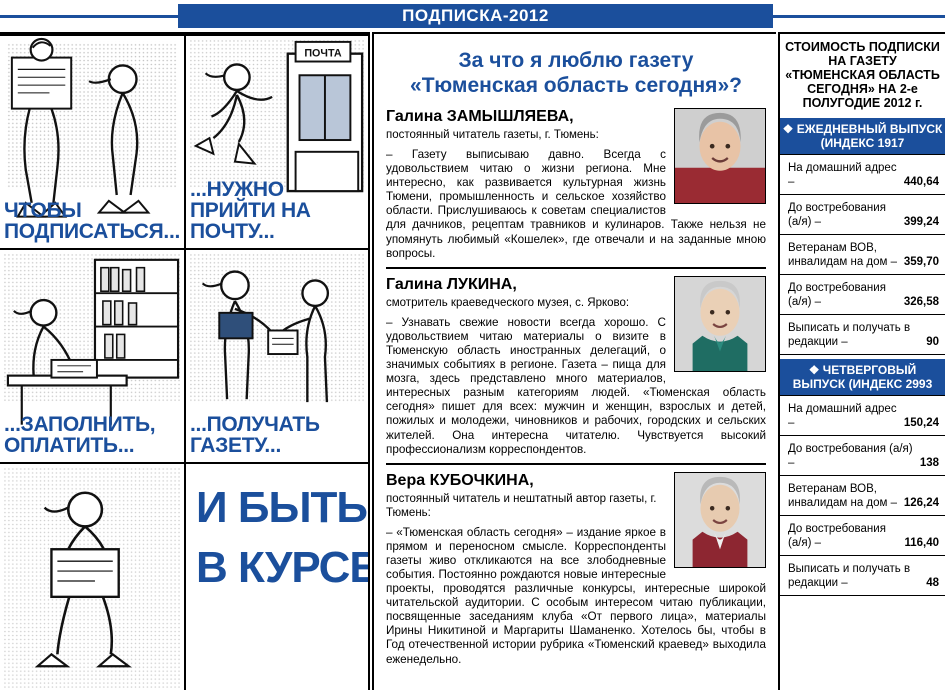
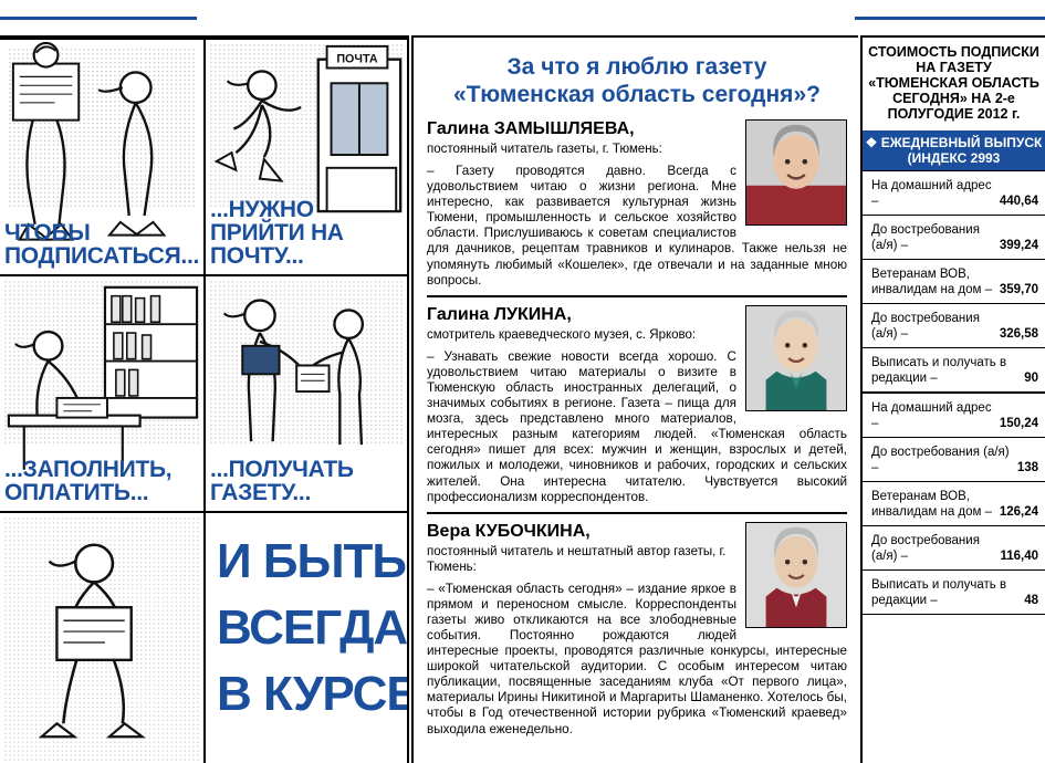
- ПОДПИСКА-2012
  ЧТОБЫ ПОДПИСАТЬСЯ...
  ПОЧТА
  ...НУЖНО ПРИЙТИ НА ПОЧТУ...
  ...ЗАПОЛНИТЬ, ОПЛАТИТЬ...
  ...ПОЛУЧАТЬ ГАЗЕТУ...
  И БЫТЬ
+ ВСЕГДА
  В КУРСЕ
  За что я люблю газету
  «Тюменская область сегодня»?
  Галина ЗАМЫШЛЯЕВА,
  постоянный читатель газеты, г. Тюмень:
- – Газету выписываю давно. Всегда с удовольствием читаю о жизни региона. Мне интересно, как развивается культурная жизнь Тюмени, промышленность и сельское хозяйство области. Прислушиваюсь к советам специалистов для дачников, рецептам травников и кулинаров. Также нельзя не упомянуть любимый «Кошелек», где отвечали и на заданные мною вопросы.
+ – Газету проводятся давно. Всегда с удовольствием читаю о жизни региона. Мне интересно, как развивается культурная жизнь Тюмени, промышленность и сельское хозяйство области. Прислушиваюсь к советам специалистов для дачников, рецептам травников и кулинаров. Также нельзя не упомянуть любимый «Кошелек», где отвечали и на заданные мною вопросы.
  Галина ЛУКИНА,
  смотритель краеведческого музея, с. Ярково:
  – Узнавать свежие новости всегда хорошо. С удовольствием читаю материалы о визите в Тюменскую область иностранных делегаций, о значимых событиях в регионе. Газета – пища для мозга, здесь представлено много материалов, интересных разным категориям людей. «Тюменская область сегодня» пишет для всех: мужчин и женщин, взрослых и детей, пожилых и молодежи, чиновников и рабочих, городских и сельских жителей. Она интересна читателю. Чувствуется высокий профессионализм корреспондентов.
  Вера КУБОЧКИНА,
  постоянный читатель и нештатный автор газеты, г. Тюмень:
- – «Тюменская область сегодня» – издание яркое в прямом и переносном смысле. Корреспонденты газеты живо откликаются на все злободневные события. Постоянно рождаются новые интересные проекты, проводятся различные конкурсы, интересные широкой читательской аудитории. С особым интересом читаю публикации, посвященные заседаниям клуба «От первого лица», материалы Ирины Никитиной и Маргариты Шаманенко. Хотелось бы, чтобы в Год отечественной истории рубрика «Тюменский краевед» выходила еженедельно.
+ – «Тюменская область сегодня» – издание яркое в прямом и переносном смысле. Корреспонденты газеты живо откликаются на все злободневные события. Постоянно рождаются людей интересные проекты, проводятся различные конкурсы, интересные широкой читательской аудитории. С особым интересом читаю публикации, посвященные заседаниям клуба «От первого лица», материалы Ирины Никитиной и Маргариты Шаманенко. Хотелось бы, чтобы в Год отечественной истории рубрика «Тюменский краевед» выходила еженедельно.
  СТОИМОСТЬ ПОДПИСКИ НА ГАЗЕТУ «ТЮМЕНСКАЯ ОБЛАСТЬ СЕГОДНЯ» НА 2-е ПОЛУГОДИЕ 2012 г.
- ❖ ЕЖЕДНЕВНЫЙ ВЫПУСК (ИНДЕКС 1917
+ ❖ ЕЖЕДНЕВНЫЙ ВЫПУСК (ИНДЕКС 2993
  На домашний адрес –
  440,64
  До востребования (а/я) –
  399,24
  Ветеранам ВОВ, инвалидам на дом –
  359,70
  До востребования (а/я) –
  326,58
  Выписать и получать в редакции –
  90
- ❖ ЧЕТВЕРГОВЫЙ ВЫПУСК (ИНДЕКС 2993
  На домашний адрес –
  150,24
  До востребования (а/я) –
  138
  Ветеранам ВОВ, инвалидам на дом –
  126,24
  До востребования (а/я) –
  116,40
  Выписать и получать в редакции –
  48
